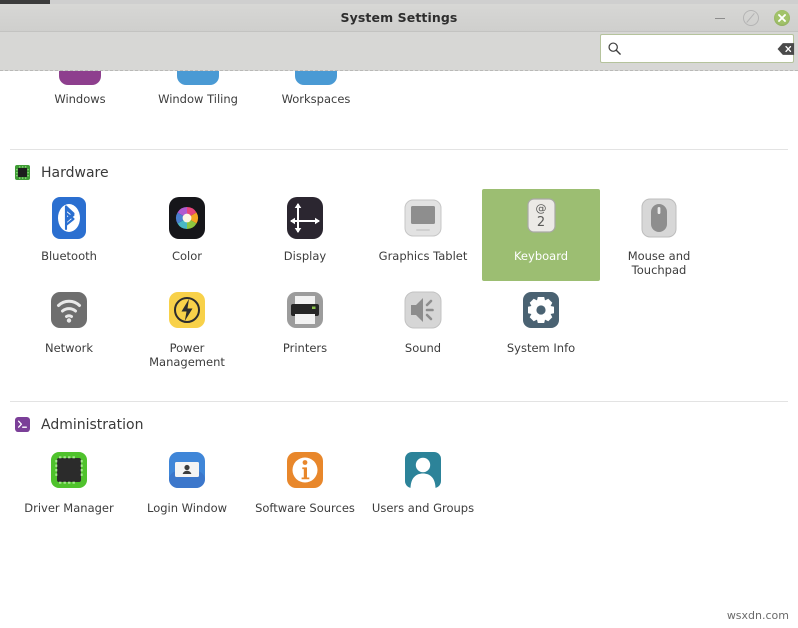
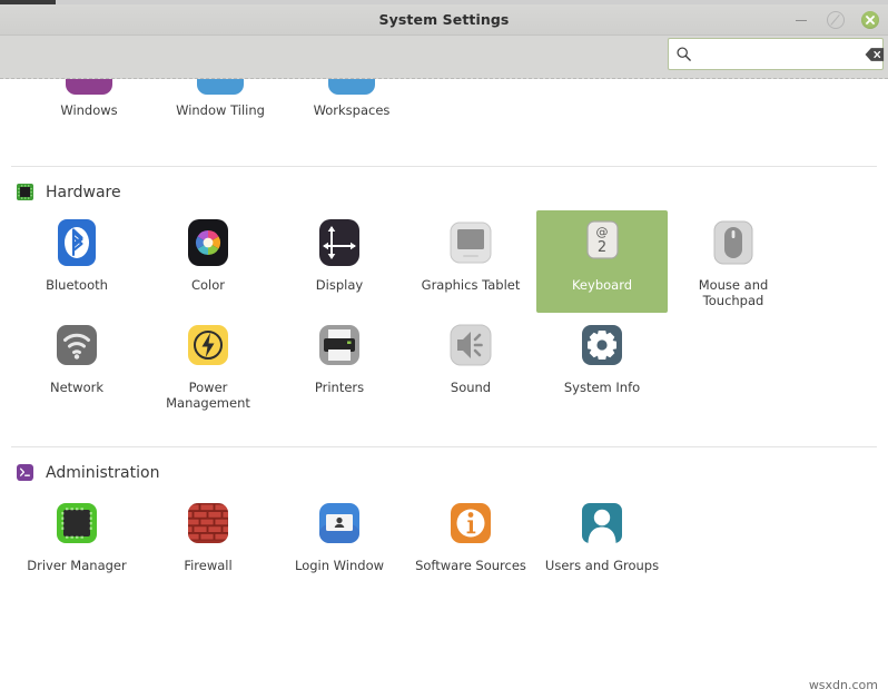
  System Settings
  Windows
  Window Tiling
  Workspaces
  Hardware
  Bluetooth
  Color
  Display
  Graphics Tablet
  @
  2
  Keyboard
  Mouse and Touchpad
  Network
  Power Management
  Printers
  Sound
  System Info
  Administration
  Driver Manager
+ Firewall
  Login Window
  Software Sources
  Users and Groups
  wsxdn.com
